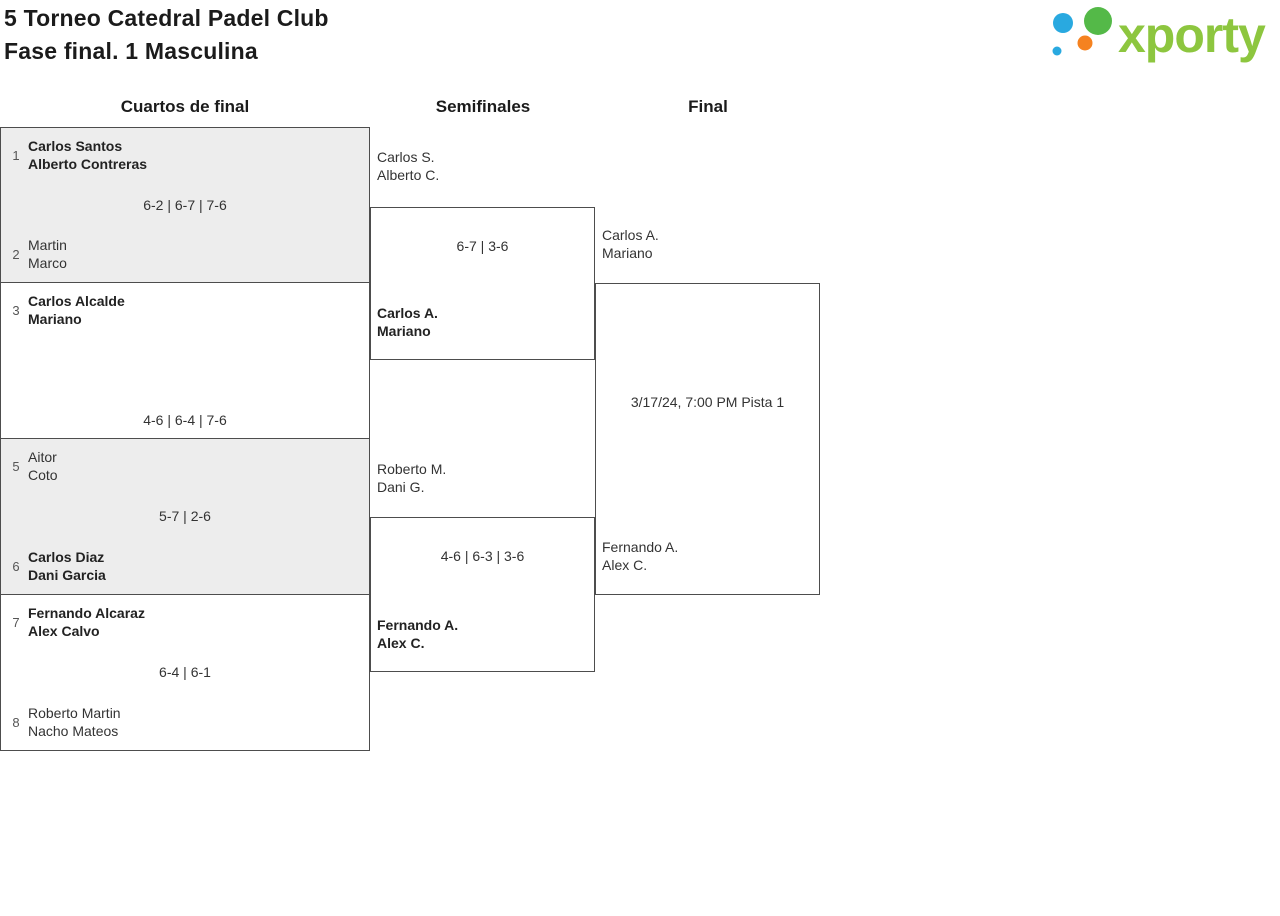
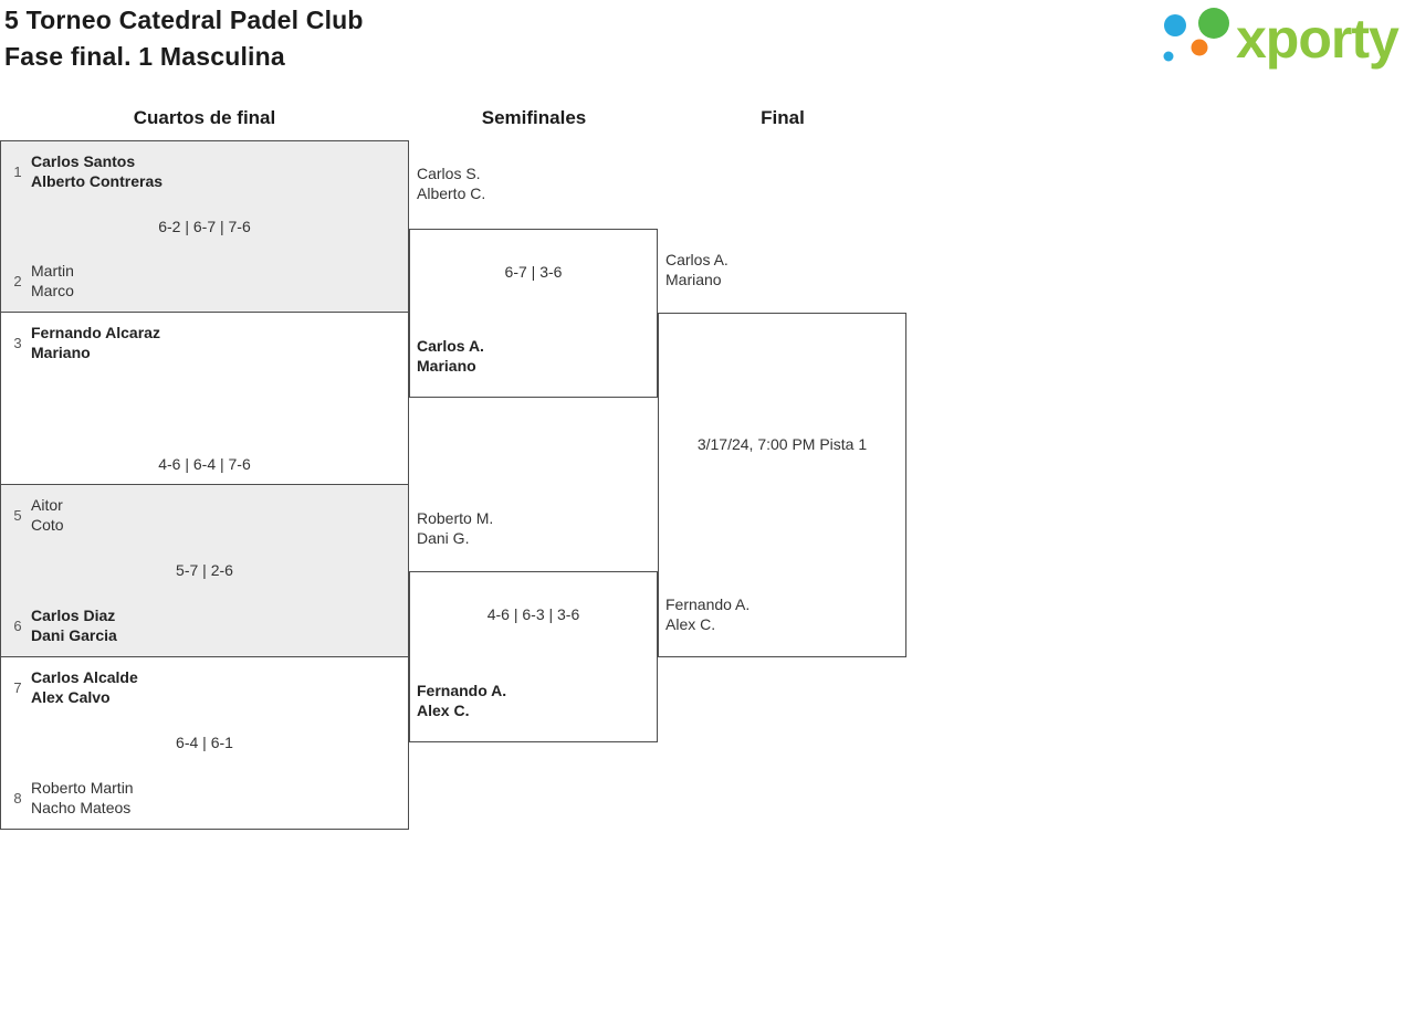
  5 Torneo Catedral Padel Club
  Fase final. 1 Masculina
  xporty
  Cuartos de final
  Semifinales
  Final
  1
  Carlos Santos
  Alberto Contreras
  6-2 | 6-7 | 7-6
  2
  Martin
  Marco
  3
- Carlos Alcalde
+ Fernando Alcaraz
  Mariano
  4-6 | 6-4 | 7-6
  5
  Aitor
  Coto
  5-7 | 2-6
  6
  Carlos Diaz
  Dani Garcia
  7
- Fernando Alcaraz
+ Carlos Alcalde
  Alex Calvo
  6-4 | 6-1
  8
  Roberto Martin
  Nacho Mateos
  6-7 | 3-6
  Carlos S.
  Alberto C.
  Carlos A.
  Mariano
  4-6 | 6-3 | 3-6
  Roberto M.
  Dani G.
  Fernando A.
  Alex C.
  3/17/24, 7:00 PM Pista 1
  Carlos A.
  Mariano
  Fernando A.
  Alex C.
